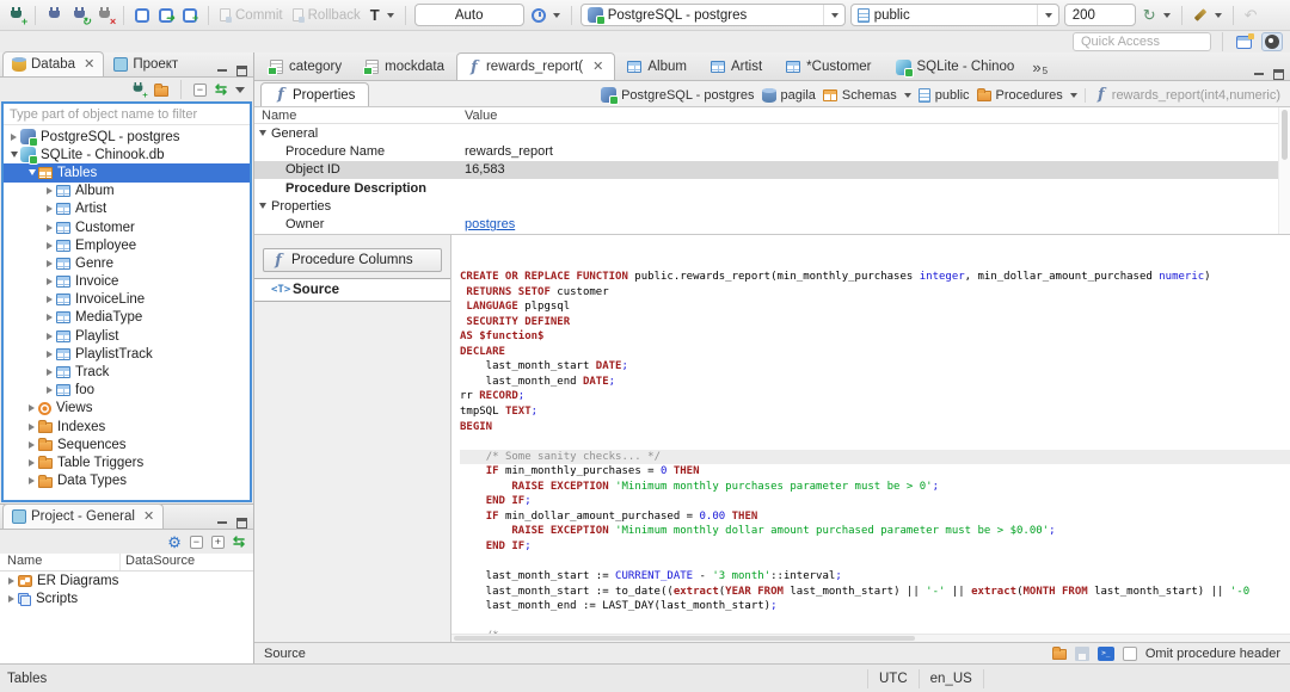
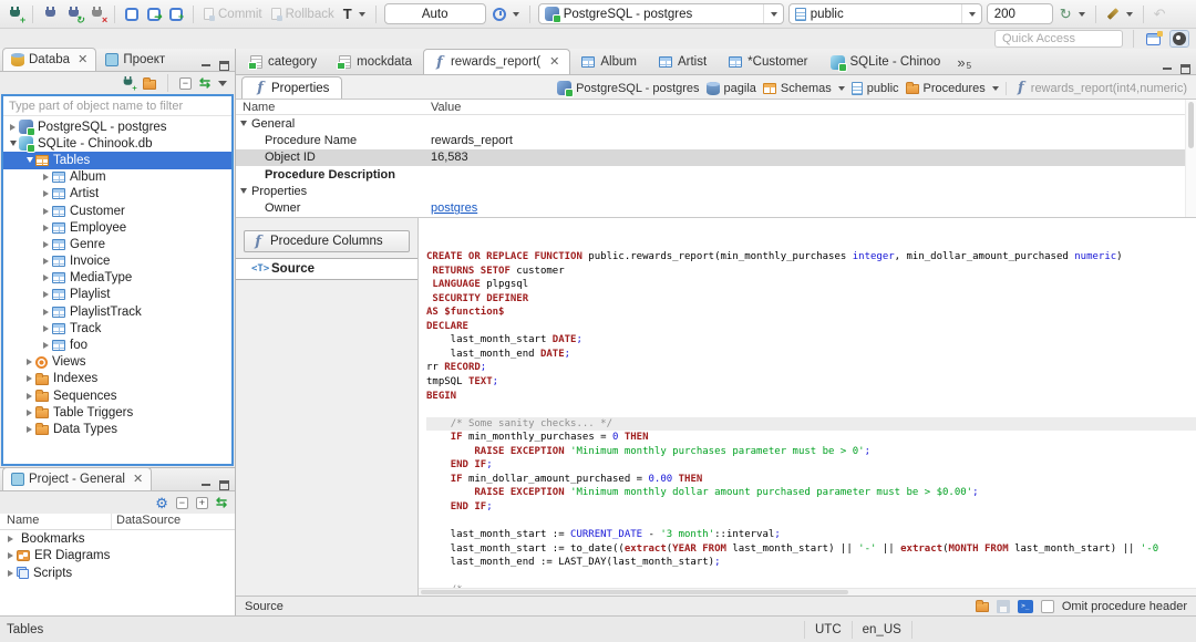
  +
  ↻
  ×
  ➜
  +
  Commit
  Rollback
  T
  Auto
  PostgreSQL - postgres
  public
  200
  ↻
  ↶
  Quick Access
  Databa
  ✕
  Проект
  +
  −
  ⇆
  Type part of object name to filter
  PostgreSQL - postgres
  SQLite - Chinook.db
  Tables
  Album
  Artist
  Customer
  Employee
  Genre
  Invoice
- InvoiceLine
  MediaType
  Playlist
  PlaylistTrack
  Track
  foo
  Views
  Indexes
  Sequences
  Table Triggers
  Data Types
  Project - General
  ✕
  ⚙
  −
  +
  ⇆
  Name
  DataSource
+ Bookmarks
  ER Diagrams
  Scripts
  category
  mockdata
  f
  rewards_report(
  ✕
  Album
  Artist
  *Customer
  SQLite - Chinoo
  »
  5
  f
  Properties
  PostgreSQL - postgres
  pagila
  Schemas
  public
  Procedures
  f
  rewards_report(int4,numeric)
  Name
  Value
  General
  Procedure Name
  rewards_report
  Object ID
  16,583
  Procedure Description
  Properties
  Owner
  postgres
  f
  Procedure Columns
  <T>
  Source
  CREATE OR REPLACE FUNCTION public.rewards_report(min_monthly_purchases integer, min_dollar_amount_purchased numeric)
  RETURNS SETOF customer
  LANGUAGE plpgsql
  SECURITY DEFINER
  AS $function$
  DECLARE
  last_month_start DATE;
  last_month_end DATE;
  rr RECORD;
  tmpSQL TEXT;
  BEGIN
  /* Some sanity checks... */
  IF min_monthly_purchases = 0 THEN
  RAISE EXCEPTION 'Minimum monthly purchases parameter must be > 0';
  END IF;
  IF min_dollar_amount_purchased = 0.00 THEN
  RAISE EXCEPTION 'Minimum monthly dollar amount purchased parameter must be > $0.00';
  END IF;
  last_month_start := CURRENT_DATE - '3 month'::interval;
  last_month_start := to_date((extract(YEAR FROM last_month_start) || '-' || extract(MONTH FROM last_month_start) || '-0
  last_month_end := LAST_DAY(last_month_start);
  Source
  Omit procedure header
  Tables
  UTC
  en_US
